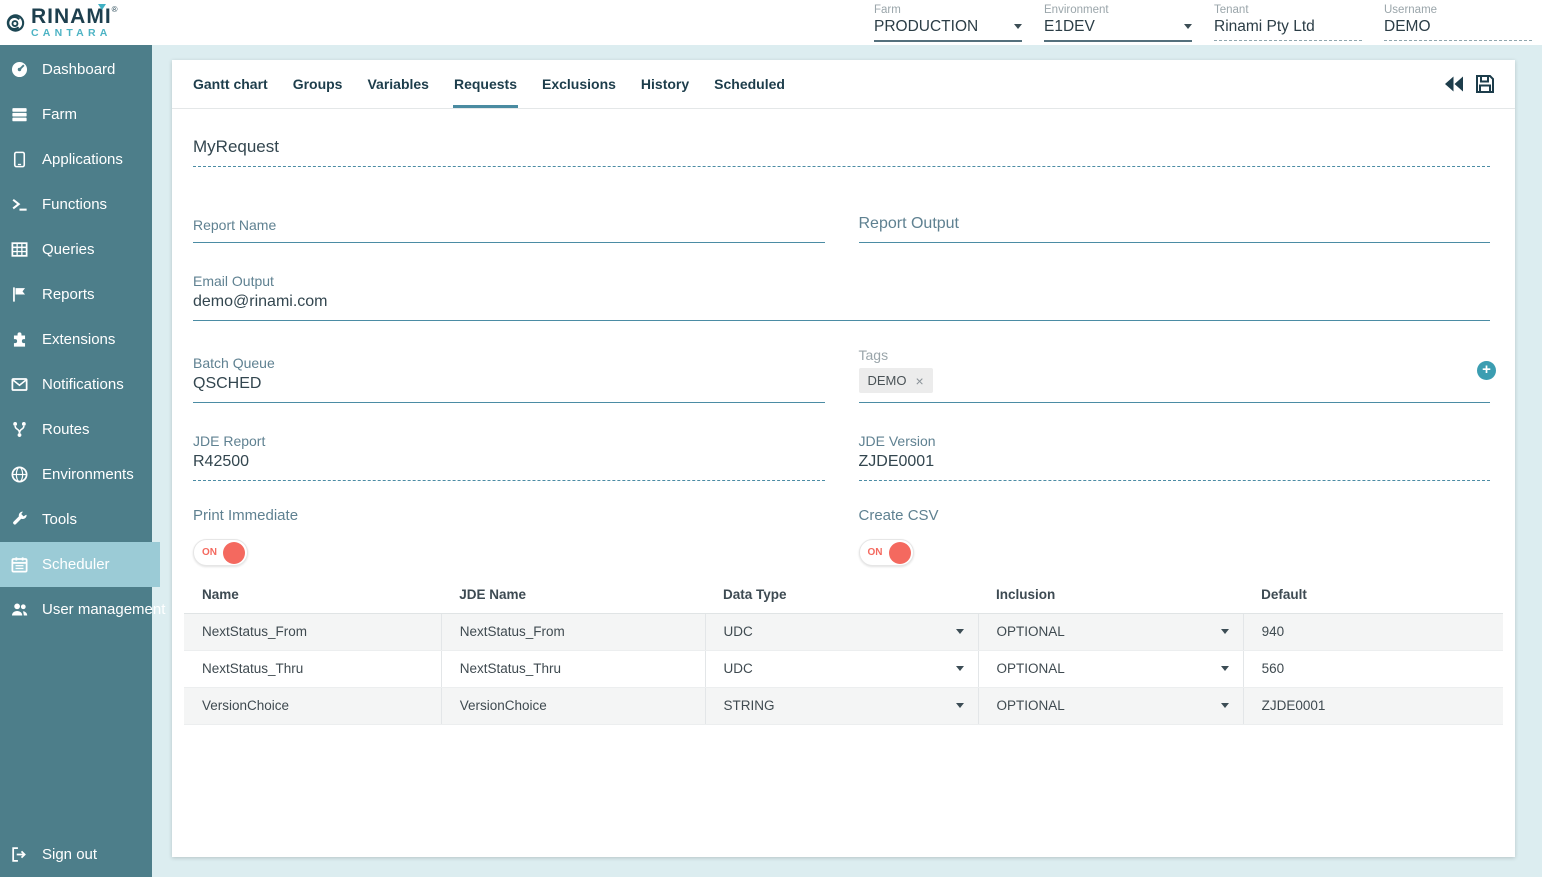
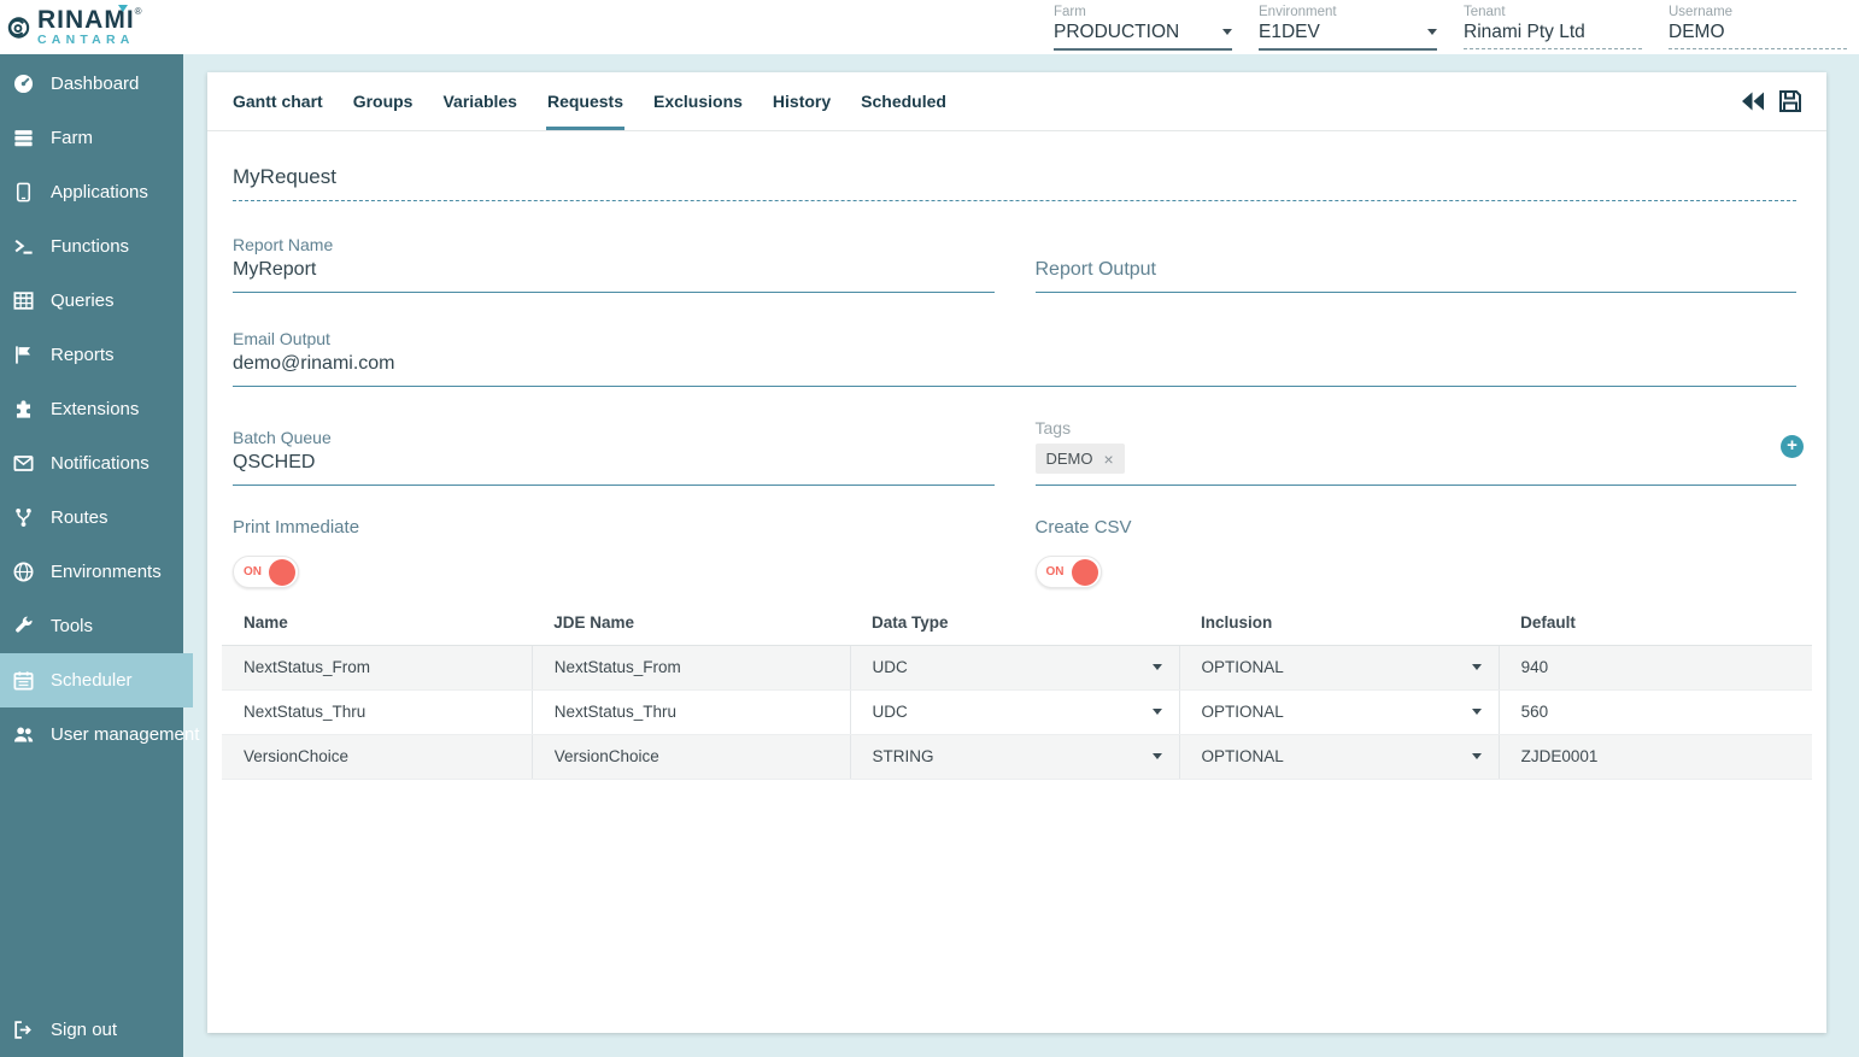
  RINAMI®
  CANTARA
  Farm
  PRODUCTION
  Environment
  E1DEV
  Tenant
  Rinami Pty Ltd
  Username
  DEMO
  Dashboard
  Farm
  Applications
  Functions
  Queries
  Reports
  Extensions
  Notifications
  Routes
  Environments
  Tools
  Scheduler
  User management
  Sign out
  Gantt chart
  Groups
  Variables
  Requests
  Exclusions
  History
  Scheduled
  MyRequest
  Report Name
+ MyReport
  Report Output
  Email Output
  demo@rinami.com
  Batch Queue
  QSCHED
  Tags
  DEMO
  ×
  +
- JDE Report
- R42500
- JDE Version
- ZJDE0001
  Print Immediate
  ON
  Create CSV
  ON
  Name	JDE Name	Data Type	Inclusion	Default
  NextStatus_From	NextStatus_From	UDC	OPTIONAL	940
  NextStatus_Thru	NextStatus_Thru	UDC	OPTIONAL	560
  VersionChoice	VersionChoice	STRING	OPTIONAL	ZJDE0001
